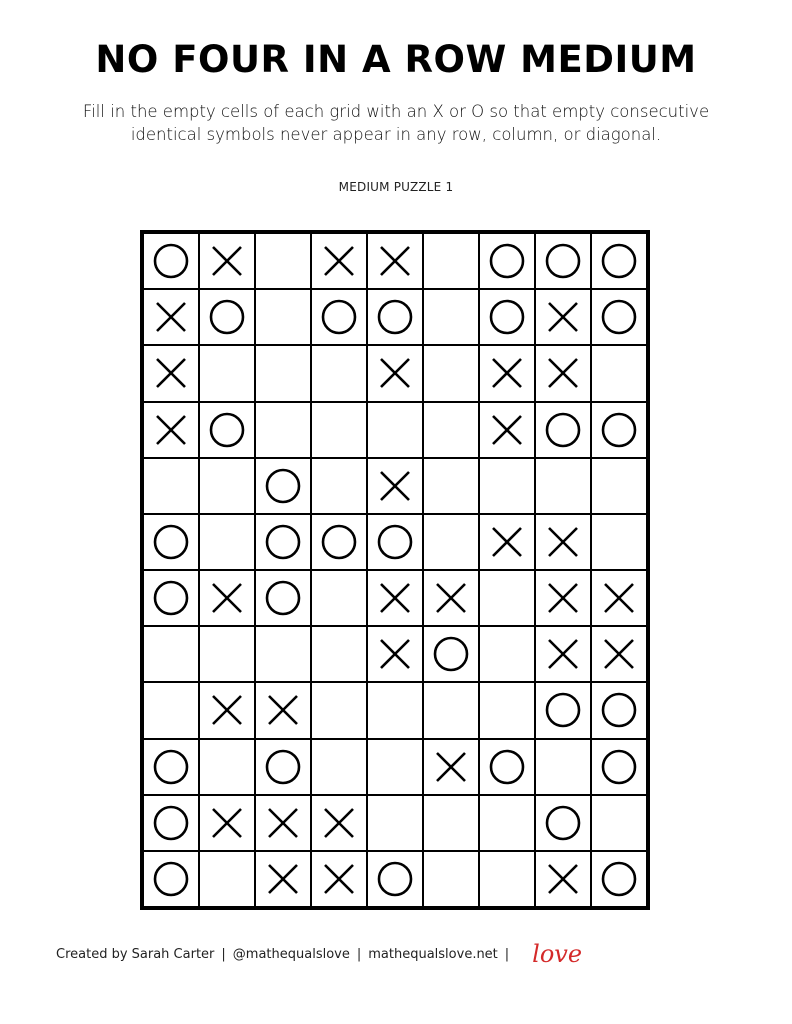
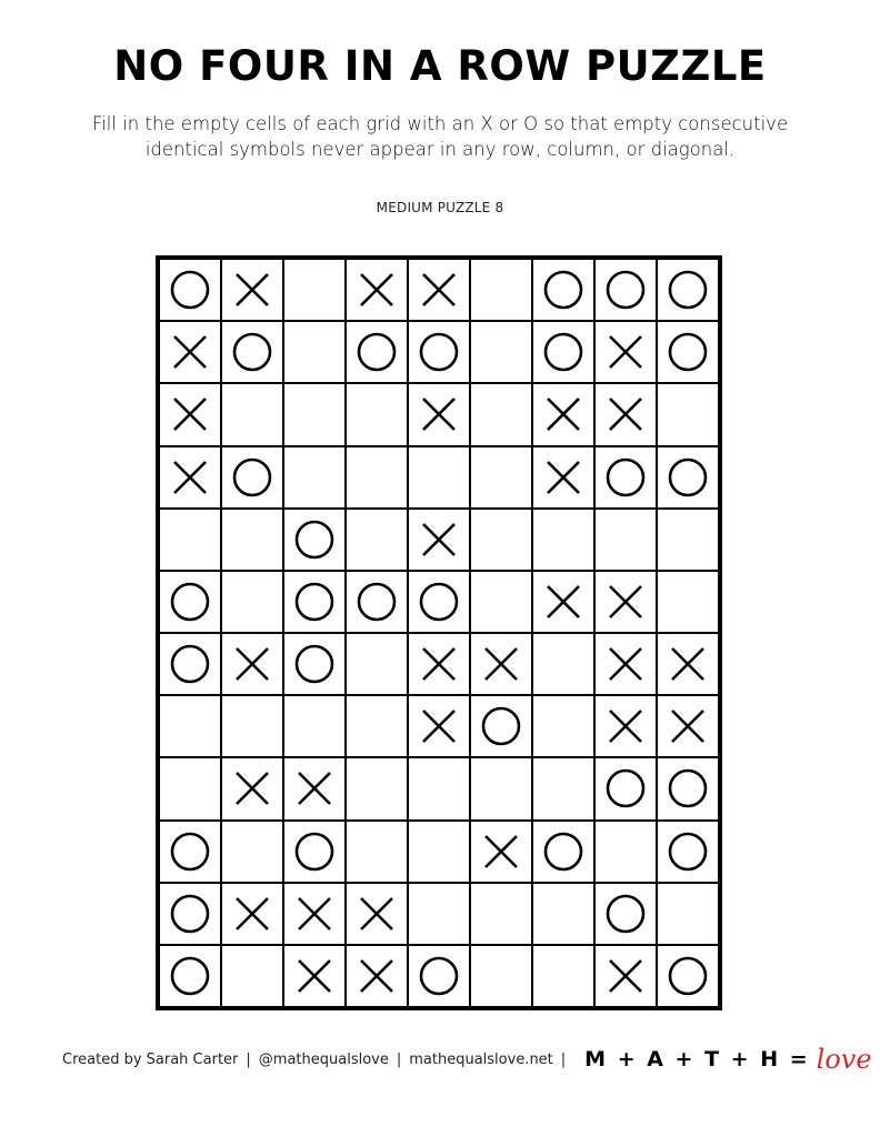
- NO FOUR IN A ROW MEDIUM
+ NO FOUR IN A ROW PUZZLE
  Fill in the empty cells of each grid with an X or O so that empty consecutive identical symbols never appear in any row, column, or diagonal.
- MEDIUM PUZZLE 1
+ MEDIUM PUZZLE 8
  Created by Sarah Carter
  |
  @mathequalslove
  |
  mathequalslove.net
  |
+ M + A + T + H =
  love
